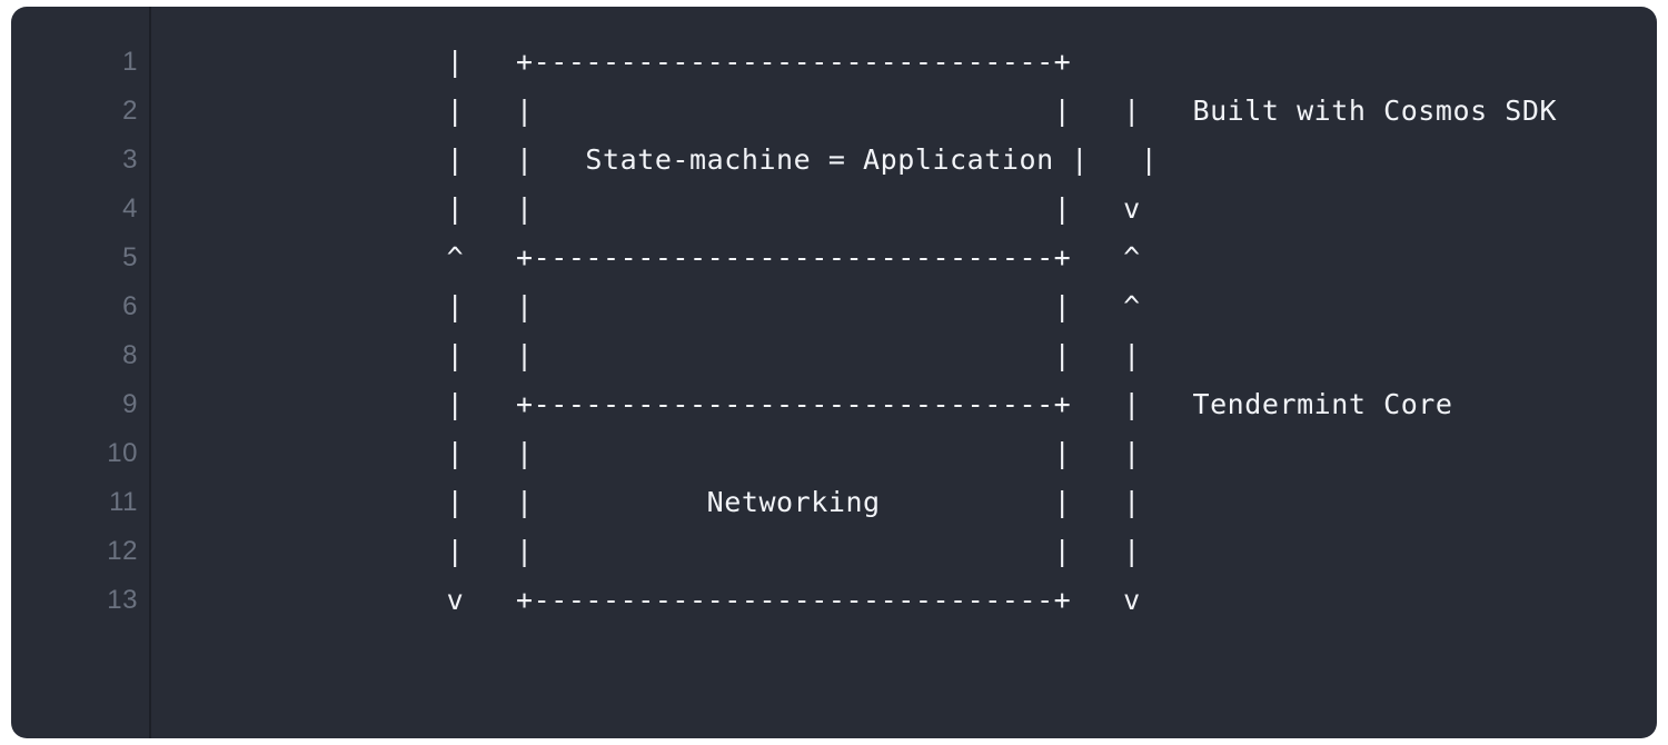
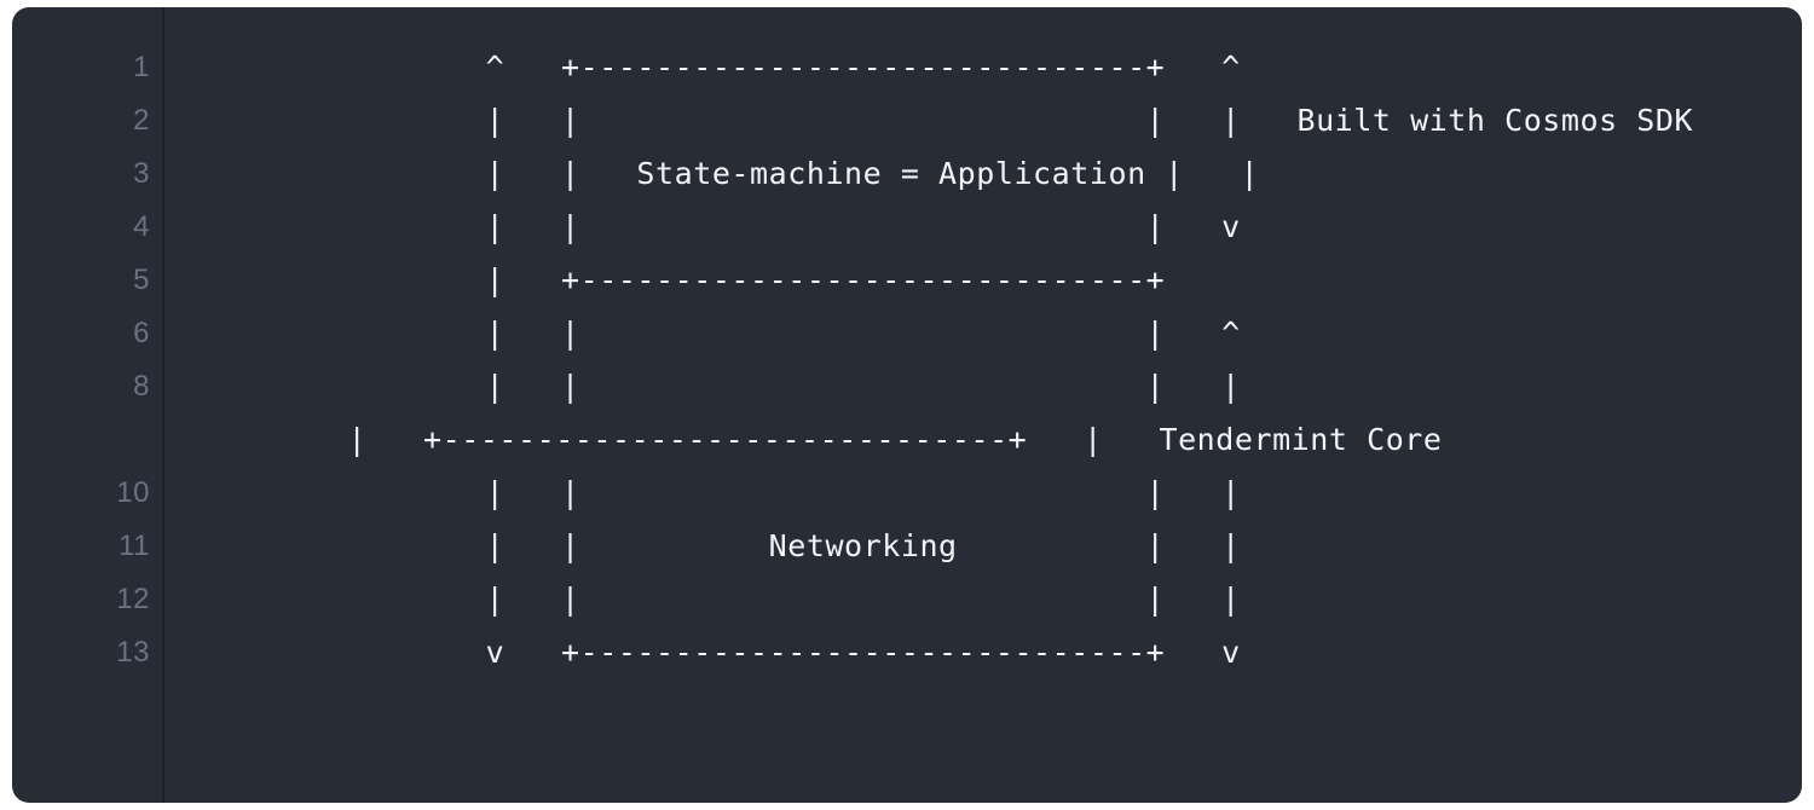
  1
- | +------------------------------+
+ ^ +------------------------------+ ^
  2
  | | | | Built with Cosmos SDK
  3
  | | State-machine = Application | |
  4
  | | | v
  5
- ^ +------------------------------+ ^
+ | +------------------------------+
  6
  | | | ^
  8
  | | | |
- 9
  | +------------------------------+ | Tendermint Core
  10
  | | | |
  11
  | | Networking | |
  12
  | | | |
  13
  v +------------------------------+ v
